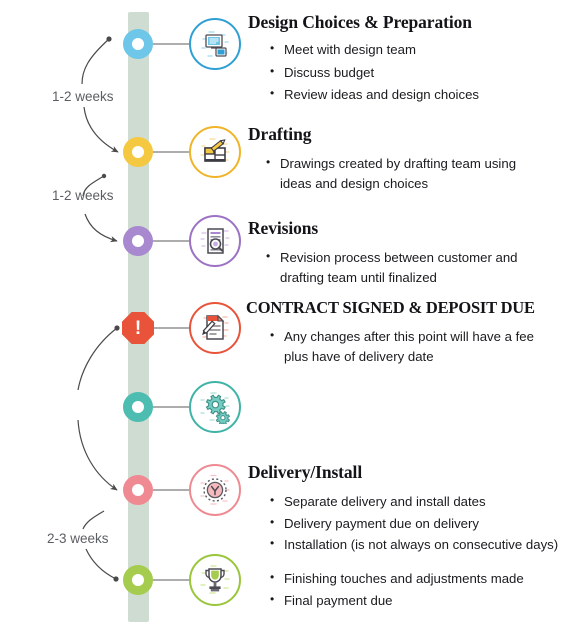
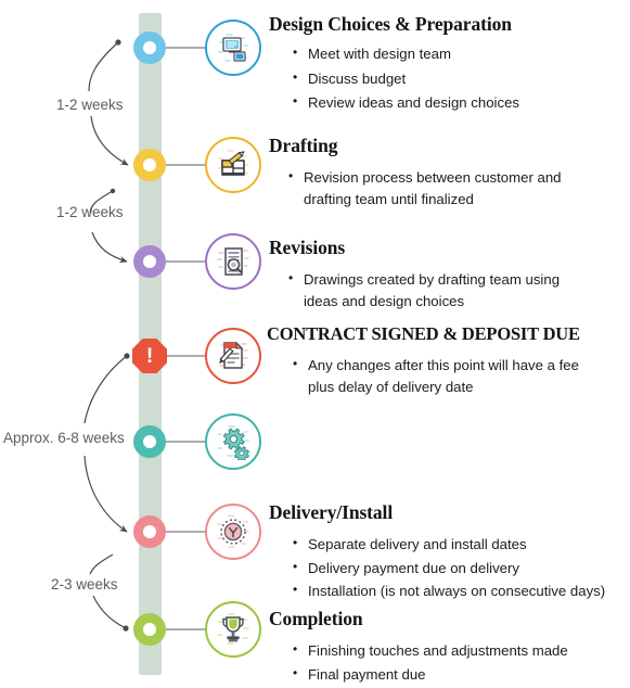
  1-2 weeks
  1-2 weeks
+ Approx. 6-8 weeks
  2-3 weeks
  !
  Design Choices & Preparation
  Meet with design team
  Discuss budget
  Review ideas and design choices
  Drafting
- Drawings created by drafting team using ideas and design choices
+ Revision process between customer and drafting team until finalized
  Revisions
- Revision process between customer and drafting team until finalized
+ Drawings created by drafting team using ideas and design choices
  CONTRACT SIGNED & DEPOSIT DUE
- Any changes after this point will have a fee plus have of delivery date
+ Any changes after this point will have a fee plus delay of delivery date
  Delivery/Install
  Separate delivery and install dates
  Delivery payment due on delivery
  Installation (is not always on consecutive days)
+ Completion
  Finishing touches and adjustments made
  Final payment due
